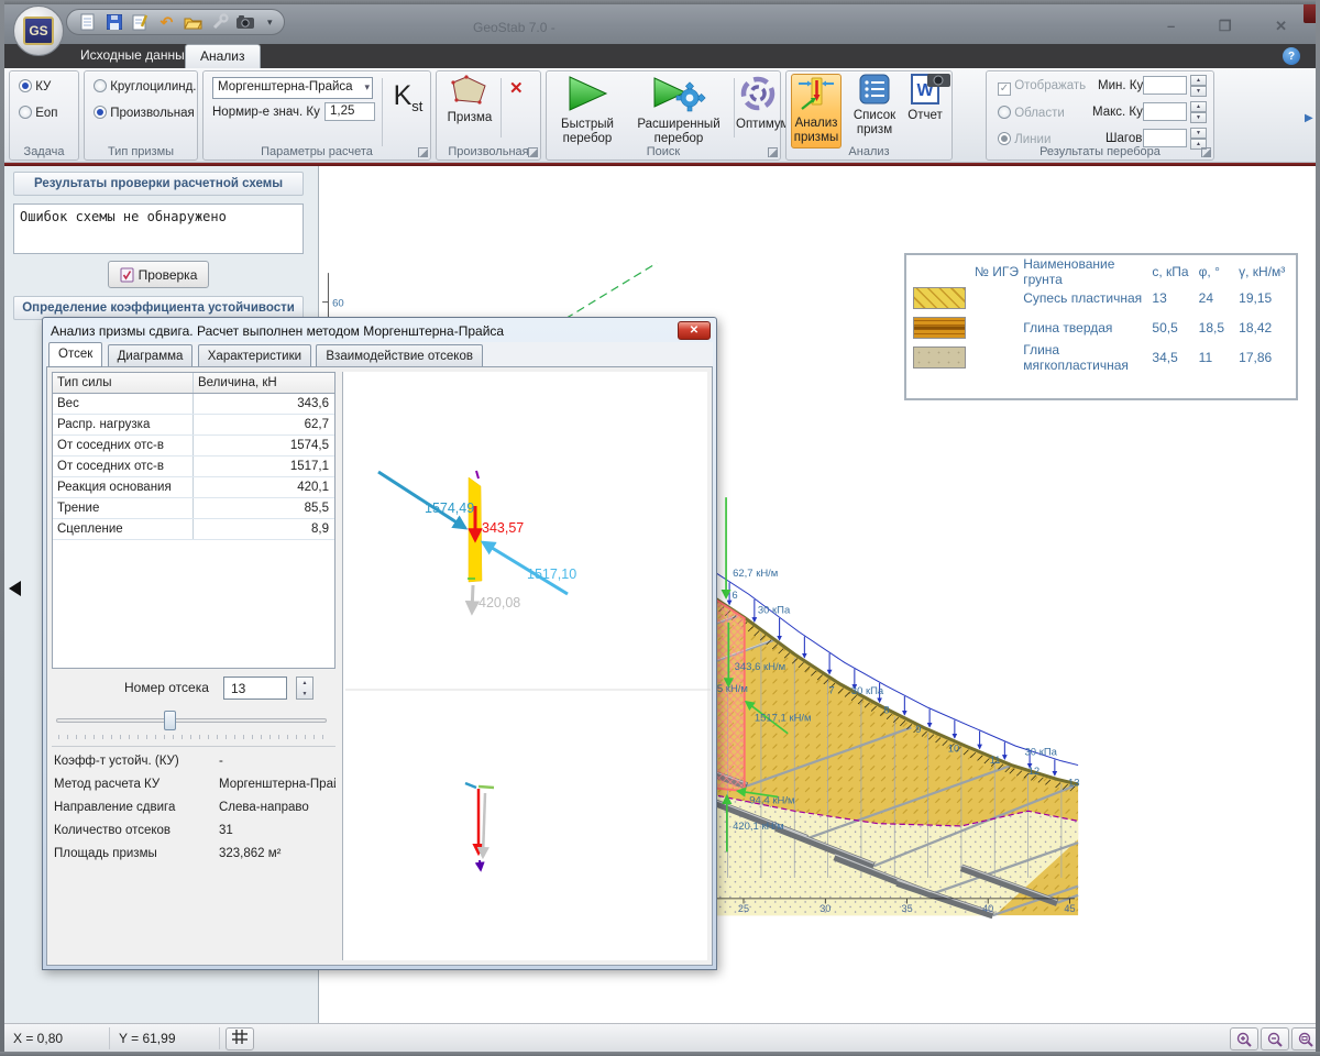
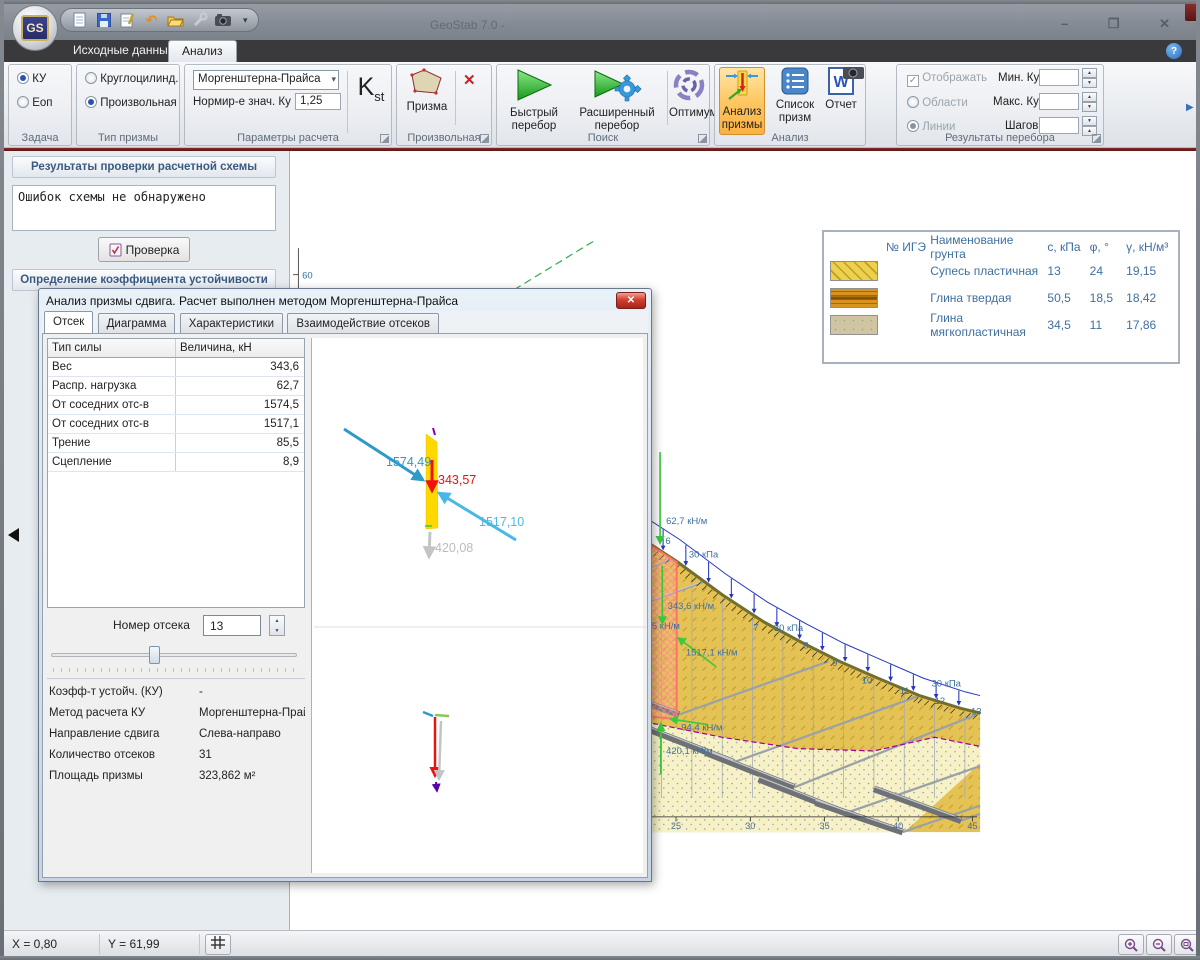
  GeoStab 7.0 -
  – ❒ ✕
  GS
  ↶
  ▾
  Исходные данны
  Анализ
  ?
  КУ
  Еоп
  Задача
  Круглоцилинд.
  Произвольная
  Тип призмы
  Моргенштерна-Прайса
  ▾
  Нормир-е знач. Ку
  1,25
  Kst
  Параметры расчета
  Призма
  ✕
  Произвольная
  Быстрый перебор
  Расширенный перебор
  Оптиму
  Поиск
  Анализ призмы
  Список призм
  W
  Отчет
  Анализ
  ✓ Отображать
  Области
  Линии
  Мин. Ку
  Макс. Ку
  Шагов
  Результаты перебора
  ▶
  Результаты проверки расчетной схемы
  Ошибок схемы не обнаружено
  Проверка
  Определение коэффициента устойчивости
  60
  30 кПа
  30 кПа
  30 кПа
  62,7 кН/м
  343,6 кН/м
  1517,1 кН/м
  94,4 кН/м
  420,1 кН/м
  6
  7
  8
  9
  10
  11
  12
  13
  25
  30
  35
  40
  45
  № ИГЭ
  Наименование грунта
  с, кПа
  φ, °
  γ, кН/м³
  Супесь пластичная
  13
  24
  19,15
  Глина твердая
  50,5
  18,5
  18,42
  Глина мягкопластичная
  34,5
  11
  17,86
  Анализ призмы сдвига. Расчет выполнен методом Моргенштерна-Прайса
  ✕
  Отсек Диаграмма Характеристики Взаимодействие отсеков
  Тип силы
  Величина, кН
  Вес
  343,6
  Распр. нагрузка
  62,7
  От соседних отс-в
  1574,5
  От соседних отс-в
  1517,1
- Реакция основания
- 420,1
  Трение
  85,5
  Сцепление
  8,9
  Номер отсека
  13
  Коэфф-т устойч. (КУ)
  -
  Метод расчета КУ
  Моргенштерна-Пра
  Направление сдвига
  Слева-направо
  Количество отсеков
  31
  Площадь призмы
  323,862 м²
  1574,49
  343,57
  1517,10
  420,08
  X = 0,80
  Y = 61,99
